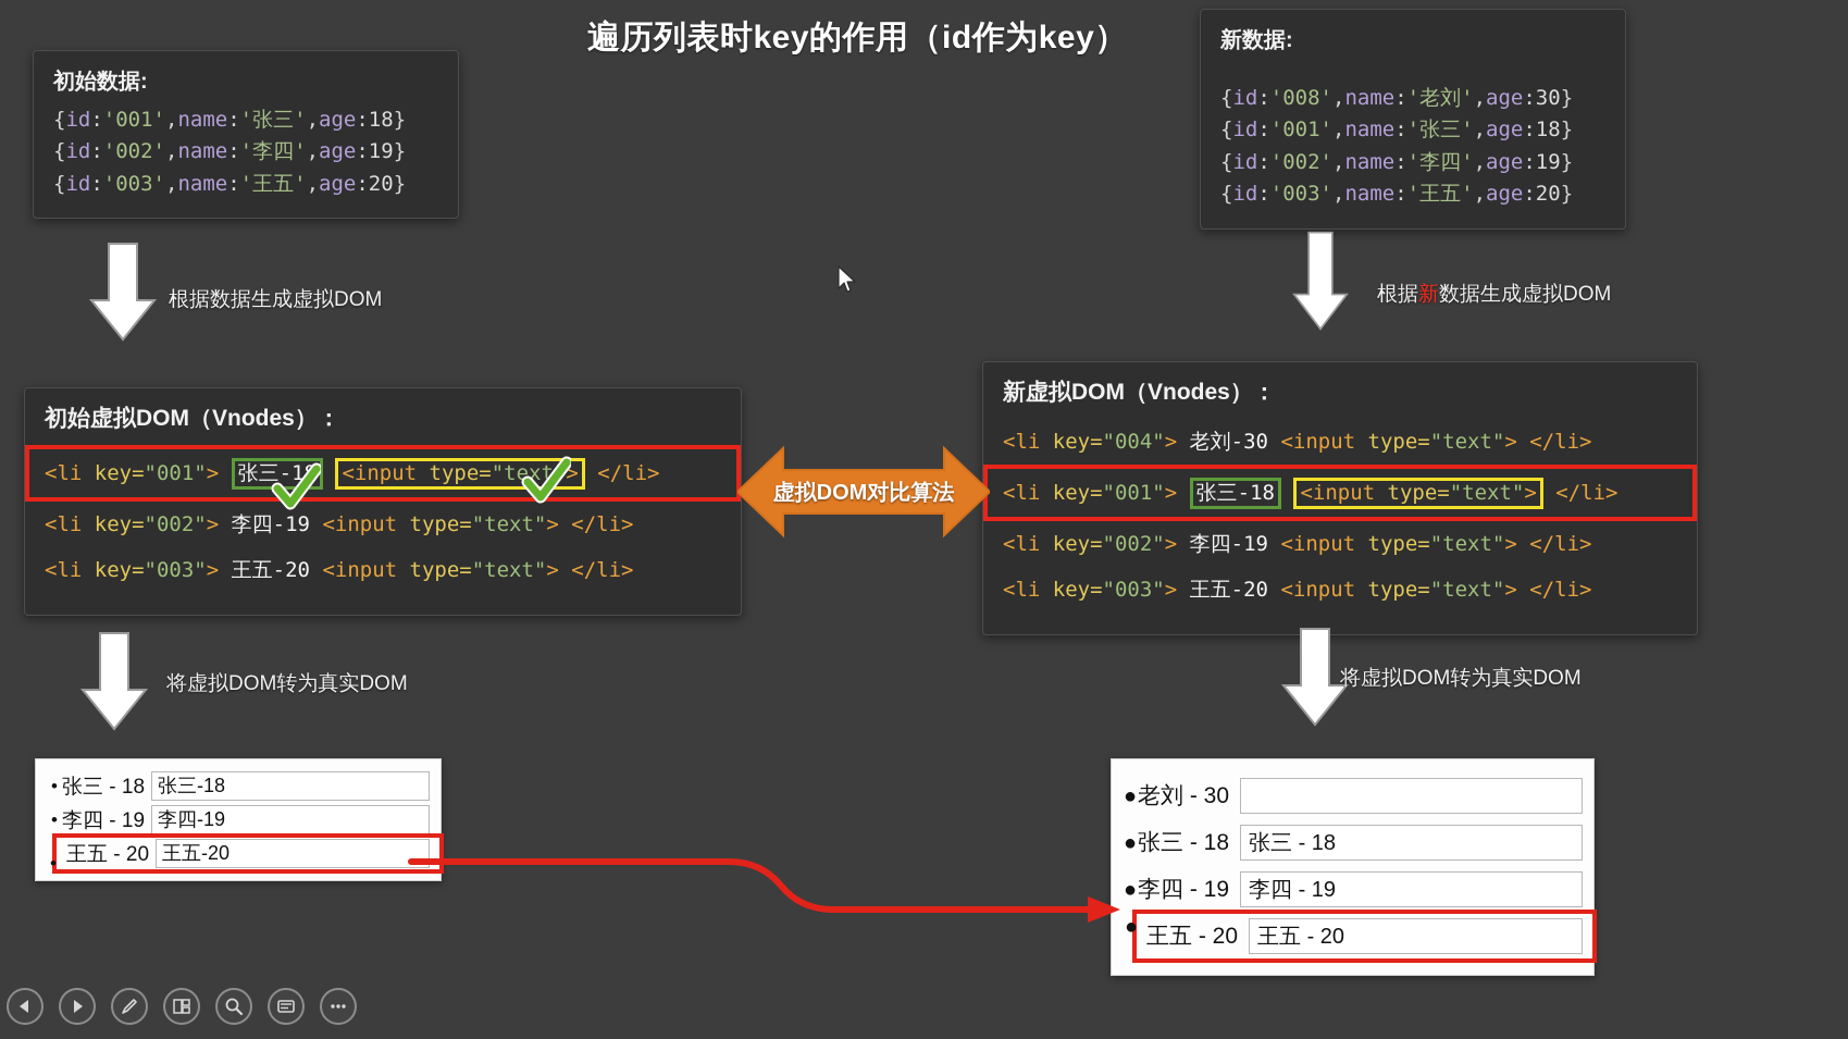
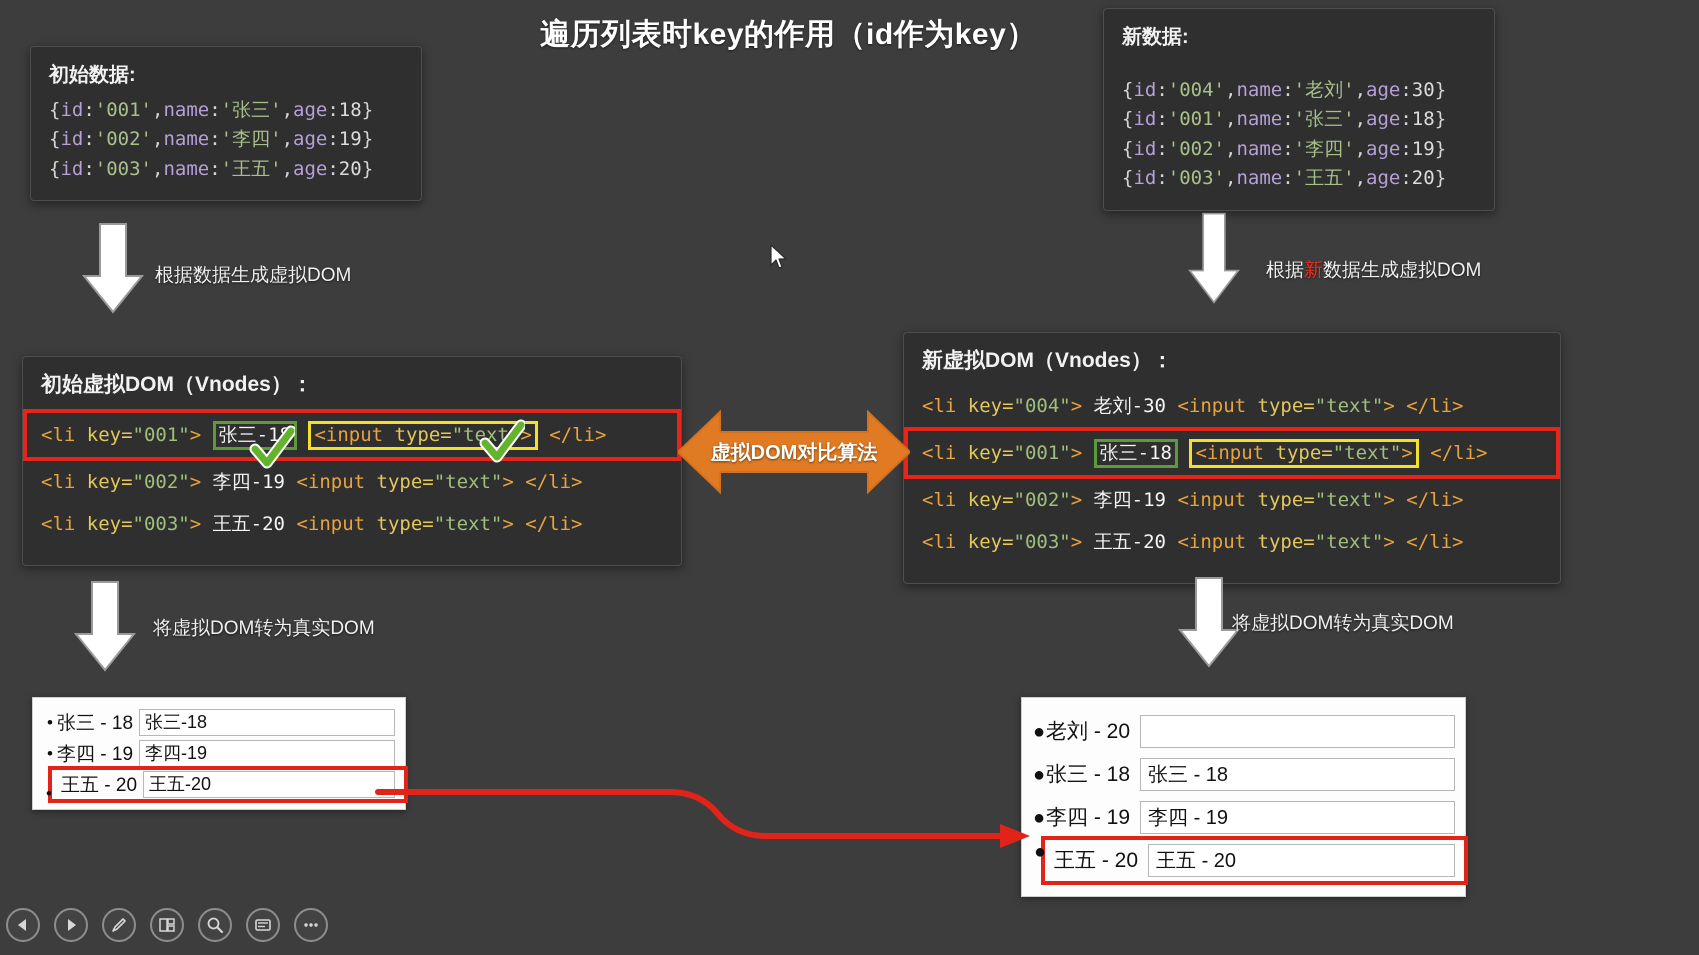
  遍历列表时key的作用（id作为key）
  初始数据:
  {id:'001',name:'张三',age:18}
  {id:'002',name:'李四',age:19}
  {id:'003',name:'王五',age:20}
  新数据:
- {id:'008',name:'老刘',age:30}
+ {id:'004',name:'老刘',age:30}
  {id:'001',name:'张三',age:18}
  {id:'002',name:'李四',age:19}
  {id:'003',name:'王五',age:20}
  根据数据生成虚拟DOM
  根据新数据生成虚拟DOM
  初始虚拟DOM（Vnodes）：
  <li key="001"> 张三-1 <input type="text > </li>
  <li key="002"> 李四-19 <input type="text"> </li>
  <li key="003"> 王五-20 <input type="text"> </li>
  新虚拟DOM（Vnodes）：
  <li key="004"> 老刘-30 <input type="text"> </li>
  <li key="001"> 张三-18 <input type="text"> </li>
  <li key="002"> 李四-19 <input type="text"> </li>
  <li key="003"> 王五-20 <input type="text"> </li>
  虚拟DOM对比算法
  将虚拟DOM转为真实DOM
  将虚拟DOM转为真实DOM
  •
  张三 - 18
  张三-18
  •
  李四 - 19
  李四-19
  王五 - 20
  王五-20
  •
  ●
- 老刘 - 30
+ 老刘 - 20
  ●
  张三 - 18
  张三 - 18
  ●
  李四 - 19
  李四 - 19
  王五 - 20
  王五 - 20
  ●
